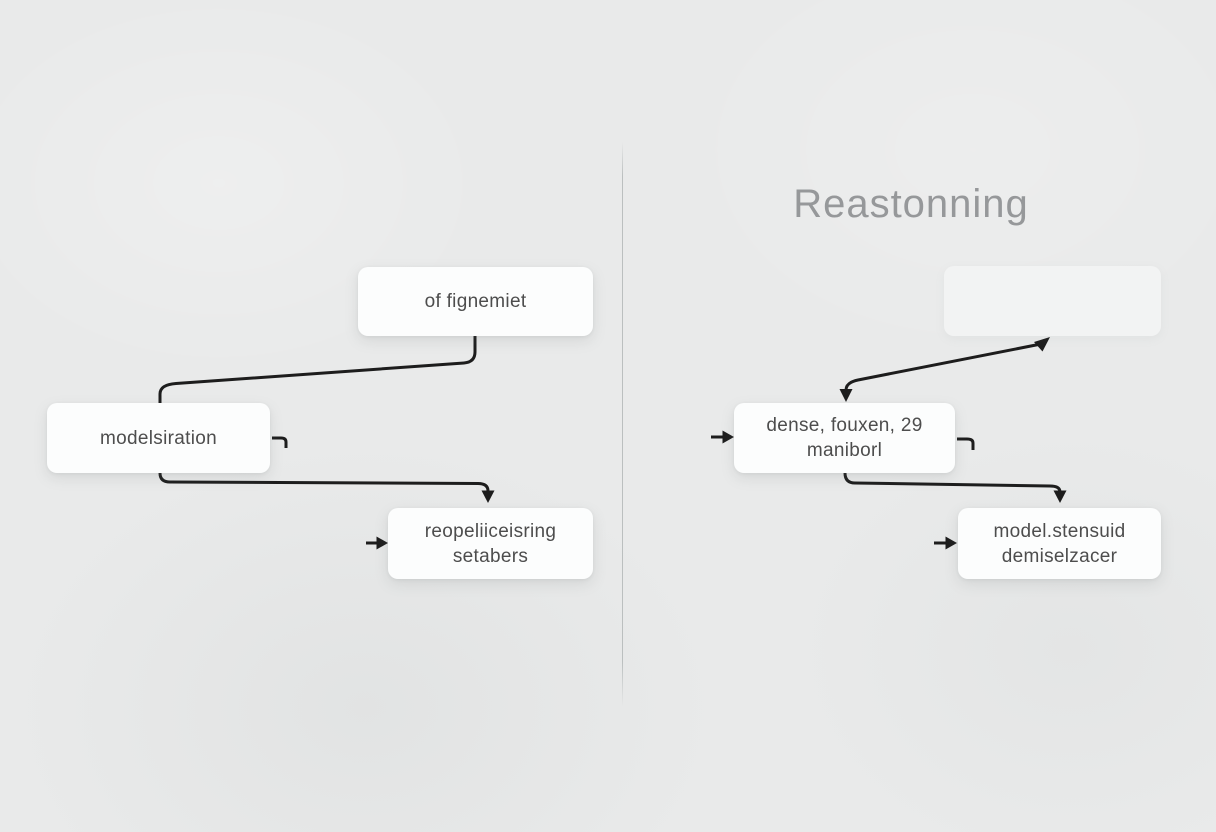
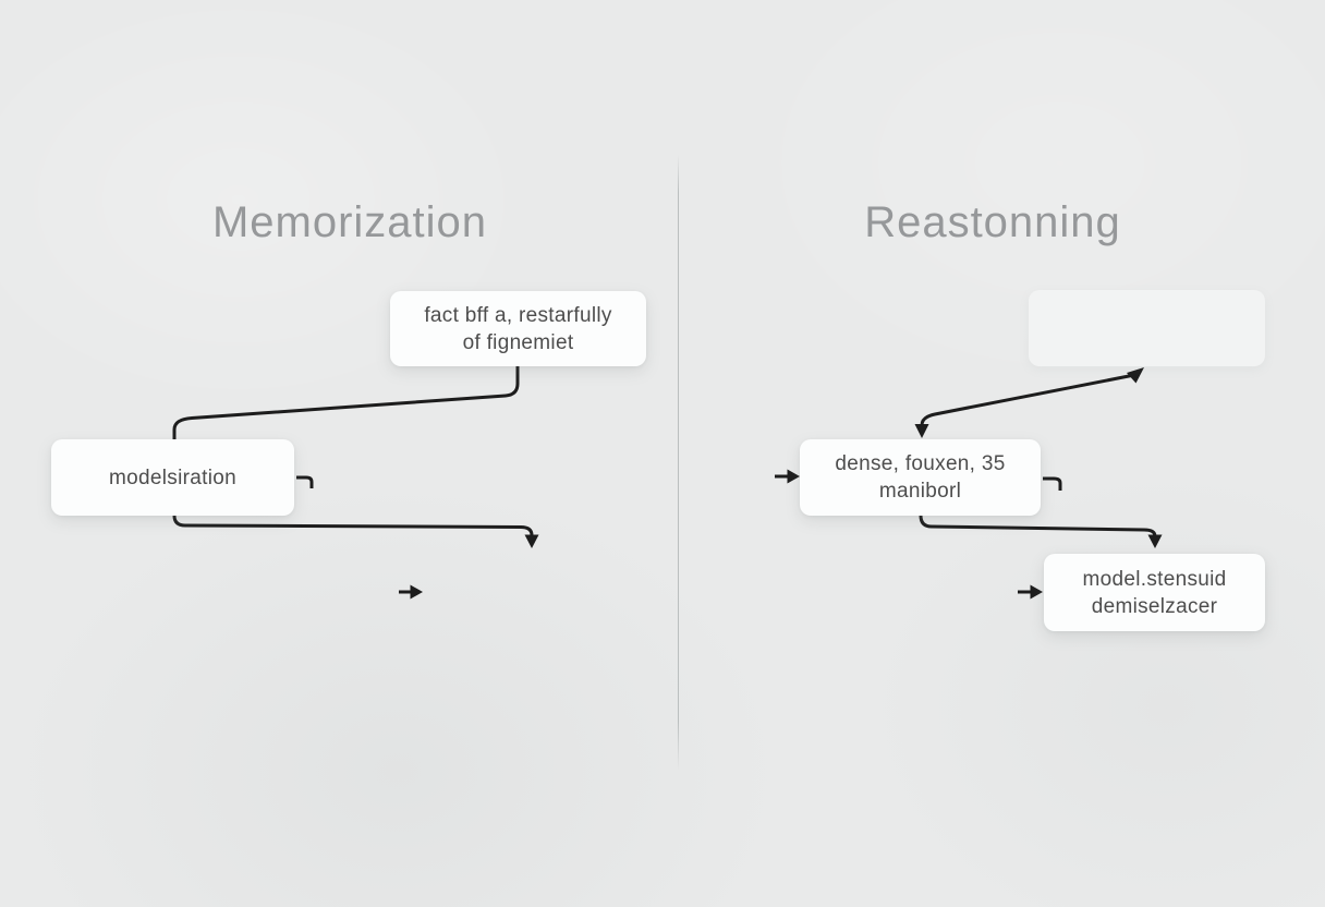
+ Memorization
  Reastonning
+ fact bff a, restarfully
  of fignemiet
  modelsiration
- reopeliiceisring
- setabers
- dense, fouxen, 29
+ dense, fouxen, 35
  maniborl
  model.stensuid
  demiselzacer
